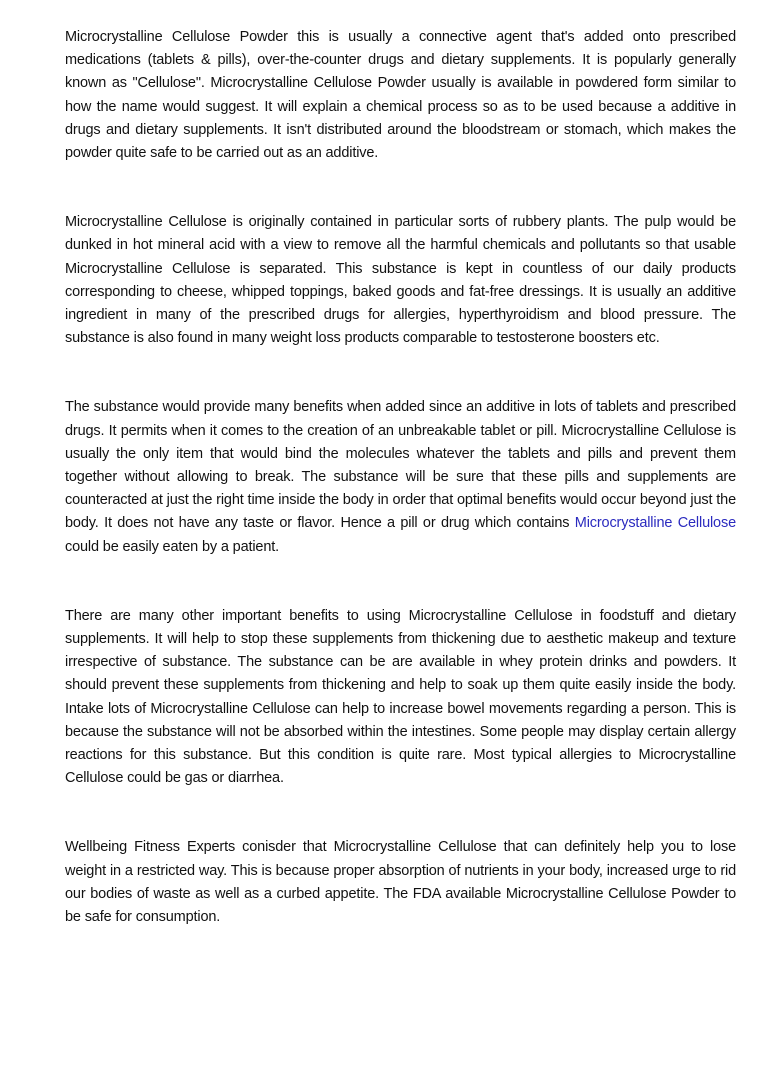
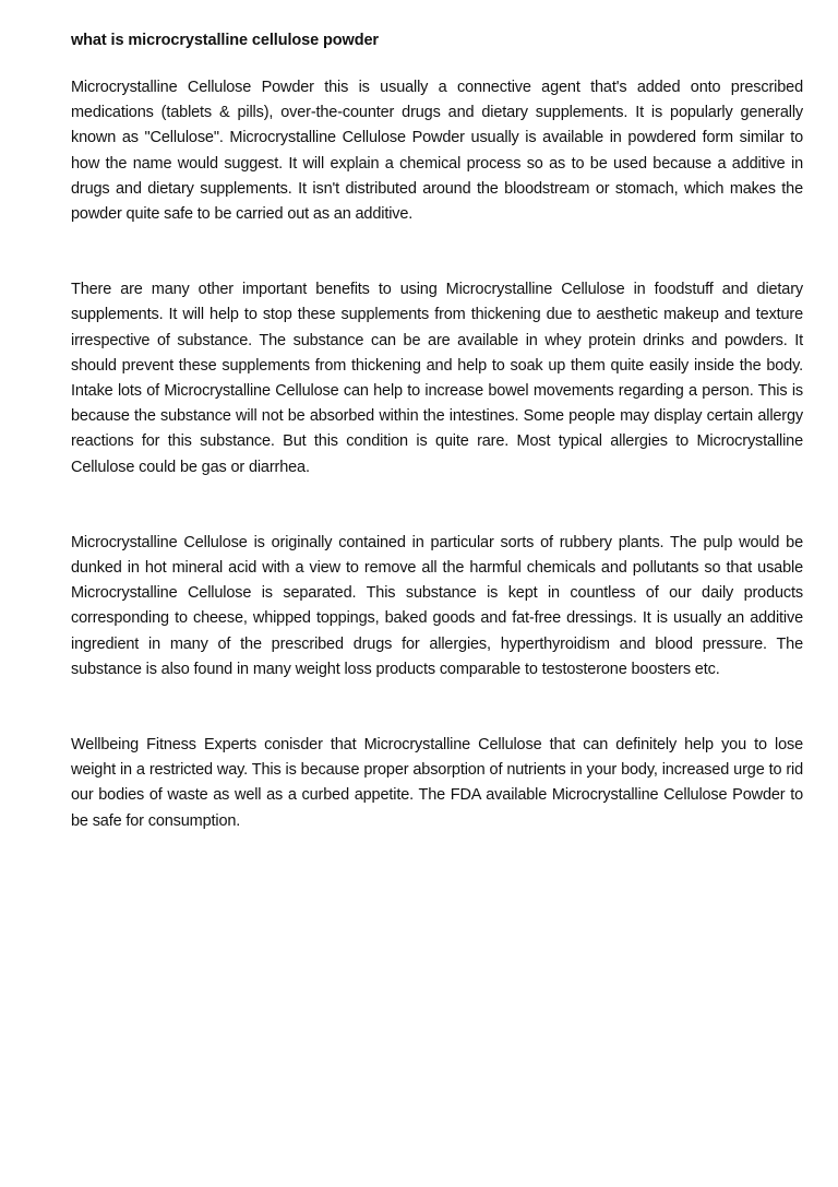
+ what is microcrystalline cellulose powder
  Microcrystalline Cellulose Powder this is usually a connective agent that's added onto prescribed medications (tablets & pills), over-the-counter drugs and dietary supplements. It is popularly generally known as "Cellulose". Microcrystalline Cellulose Powder usually is available in powdered form similar to how the name would suggest. It will explain a chemical process so as to be used because a additive in drugs and dietary supplements. It isn't distributed around the bloodstream or stomach, which makes the powder quite safe to be carried out as an additive.
- Microcrystalline Cellulose is originally contained in particular sorts of rubbery plants. The pulp would be dunked in hot mineral acid with a view to remove all the harmful chemicals and pollutants so that usable Microcrystalline Cellulose is separated. This substance is kept in countless of our daily products corresponding to cheese, whipped toppings, baked goods and fat-free dressings. It is usually an additive ingredient in many of the prescribed drugs for allergies, hyperthyroidism and blood pressure. The substance is also found in many weight loss products comparable to testosterone boosters etc.
+ There are many other important benefits to using Microcrystalline Cellulose in foodstuff and dietary supplements. It will help to stop these supplements from thickening due to aesthetic makeup and texture irrespective of substance. The substance can be are available in whey protein drinks and powders. It should prevent these supplements from thickening and help to soak up them quite easily inside the body. Intake lots of Microcrystalline Cellulose can help to increase bowel movements regarding a person. This is because the substance will not be absorbed within the intestines. Some people may display certain allergy reactions for this substance. But this condition is quite rare. Most typical allergies to Microcrystalline Cellulose could be gas or diarrhea.
- The substance would provide many benefits when added since an additive in lots of tablets and prescribed drugs. It permits when it comes to the creation of an unbreakable tablet or pill. Microcrystalline Cellulose is usually the only item that would bind the molecules whatever the tablets and pills and prevent them together without allowing to break. The substance will be sure that these pills and supplements are counteracted at just the right time inside the body in order that optimal benefits would occur beyond just the body. It does not have any taste or flavor. Hence a pill or drug which contains Microcrystalline Cellulose could be easily eaten by a patient.
- There are many other important benefits to using Microcrystalline Cellulose in foodstuff and dietary supplements. It will help to stop these supplements from thickening due to aesthetic makeup and texture irrespective of substance. The substance can be are available in whey protein drinks and powders. It should prevent these supplements from thickening and help to soak up them quite easily inside the body. Intake lots of Microcrystalline Cellulose can help to increase bowel movements regarding a person. This is because the substance will not be absorbed within the intestines. Some people may display certain allergy reactions for this substance. But this condition is quite rare. Most typical allergies to Microcrystalline Cellulose could be gas or diarrhea.
+ Microcrystalline Cellulose is originally contained in particular sorts of rubbery plants. The pulp would be dunked in hot mineral acid with a view to remove all the harmful chemicals and pollutants so that usable Microcrystalline Cellulose is separated. This substance is kept in countless of our daily products corresponding to cheese, whipped toppings, baked goods and fat-free dressings. It is usually an additive ingredient in many of the prescribed drugs for allergies, hyperthyroidism and blood pressure. The substance is also found in many weight loss products comparable to testosterone boosters etc.
  Wellbeing Fitness Experts conisder that Microcrystalline Cellulose that can definitely help you to lose weight in a restricted way. This is because proper absorption of nutrients in your body, increased urge to rid our bodies of waste as well as a curbed appetite. The FDA available Microcrystalline Cellulose Powder to be safe for consumption.
